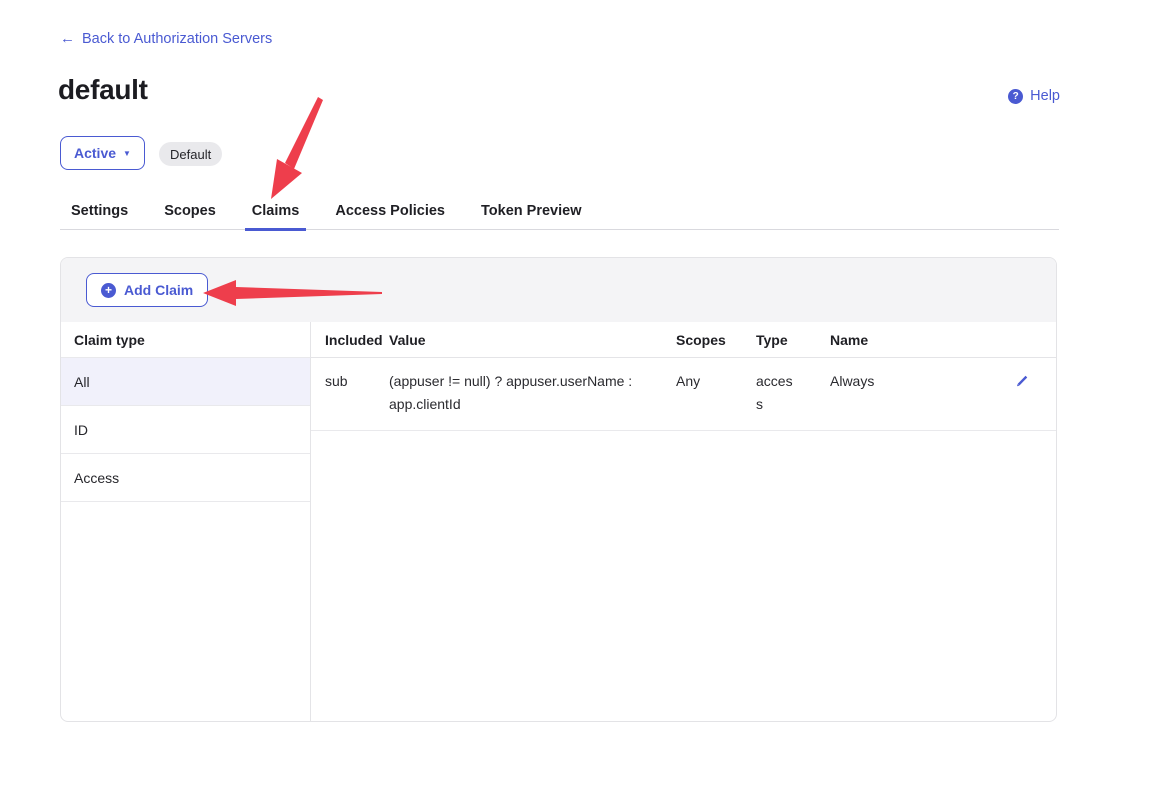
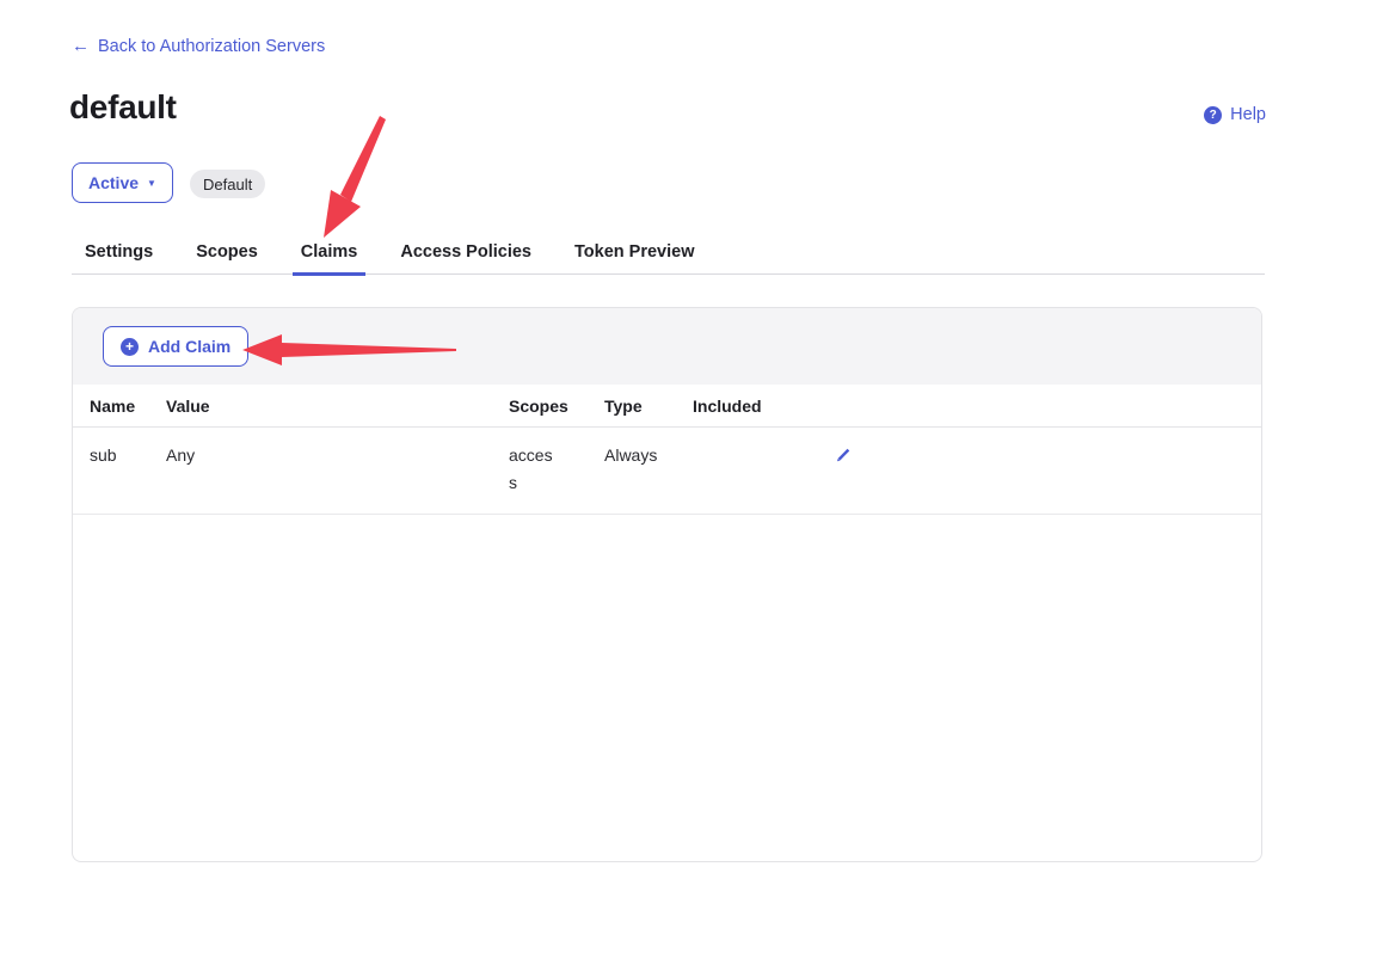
  ←
  Back to Authorization Servers
  default
  ?
  Help
  Active
  ▼
  Default
  Settings
  Scopes
  Claims
  Access Policies
  Token Preview
  +
  Add Claim
- Claim type
- All
- ID
- Access
- Included
+ Name
  Value
  Scopes
  Type
- Name
+ Included
  sub
- (appuser != null) ? appuser.userName : app.clientId
  Any
  access
  Always
